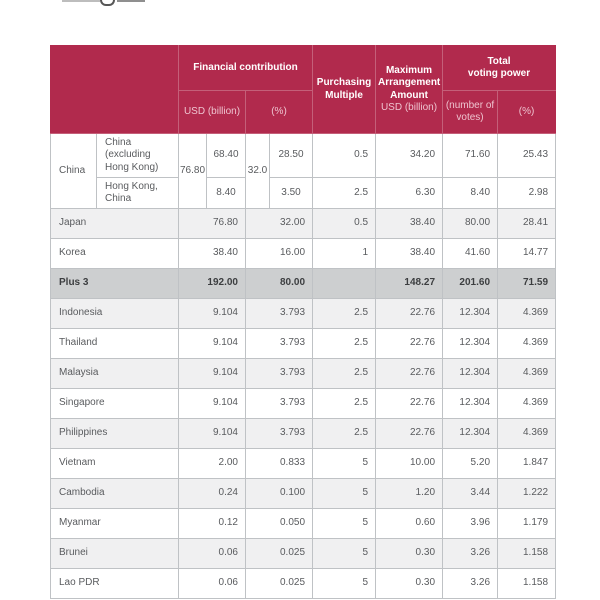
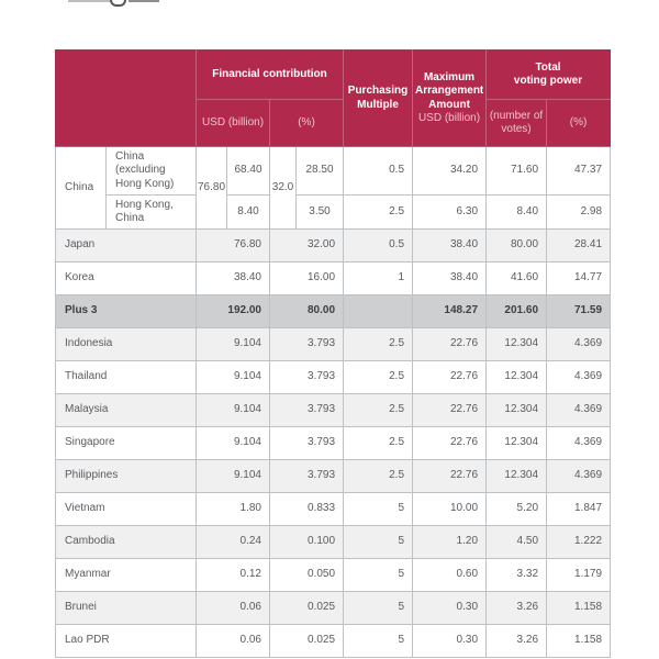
  	Financial contribution	Purchasing Multiple	Maximum Arrangement Amount USD (billion)	Totalvoting power
  USD (billion)	(%)	(number of votes)	(%)
- China	China (excluding Hong Kong)	76.80	68.40	32.0	28.50	0.5	34.20	71.60	25.43
+ China	China (excluding Hong Kong)	76.80	68.40	32.0	28.50	0.5	34.20	71.60	47.37
  Hong Kong, China	8.40	3.50	2.5	6.30	8.40	2.98
  Japan	76.80	32.00	0.5	38.40	80.00	28.41
  Korea	38.40	16.00	1	38.40	41.60	14.77
  Plus 3	192.00	80.00		148.27	201.60	71.59
  Indonesia	9.104	3.793	2.5	22.76	12.304	4.369
  Thailand	9.104	3.793	2.5	22.76	12.304	4.369
  Malaysia	9.104	3.793	2.5	22.76	12.304	4.369
  Singapore	9.104	3.793	2.5	22.76	12.304	4.369
  Philippines	9.104	3.793	2.5	22.76	12.304	4.369
- Vietnam	2.00	0.833	5	10.00	5.20	1.847
+ Vietnam	1.80	0.833	5	10.00	5.20	1.847
- Cambodia	0.24	0.100	5	1.20	3.44	1.222
+ Cambodia	0.24	0.100	5	1.20	4.50	1.222
- Myanmar	0.12	0.050	5	0.60	3.96	1.179
+ Myanmar	0.12	0.050	5	0.60	3.32	1.179
  Brunei	0.06	0.025	5	0.30	3.26	1.158
  Lao PDR	0.06	0.025	5	0.30	3.26	1.158
